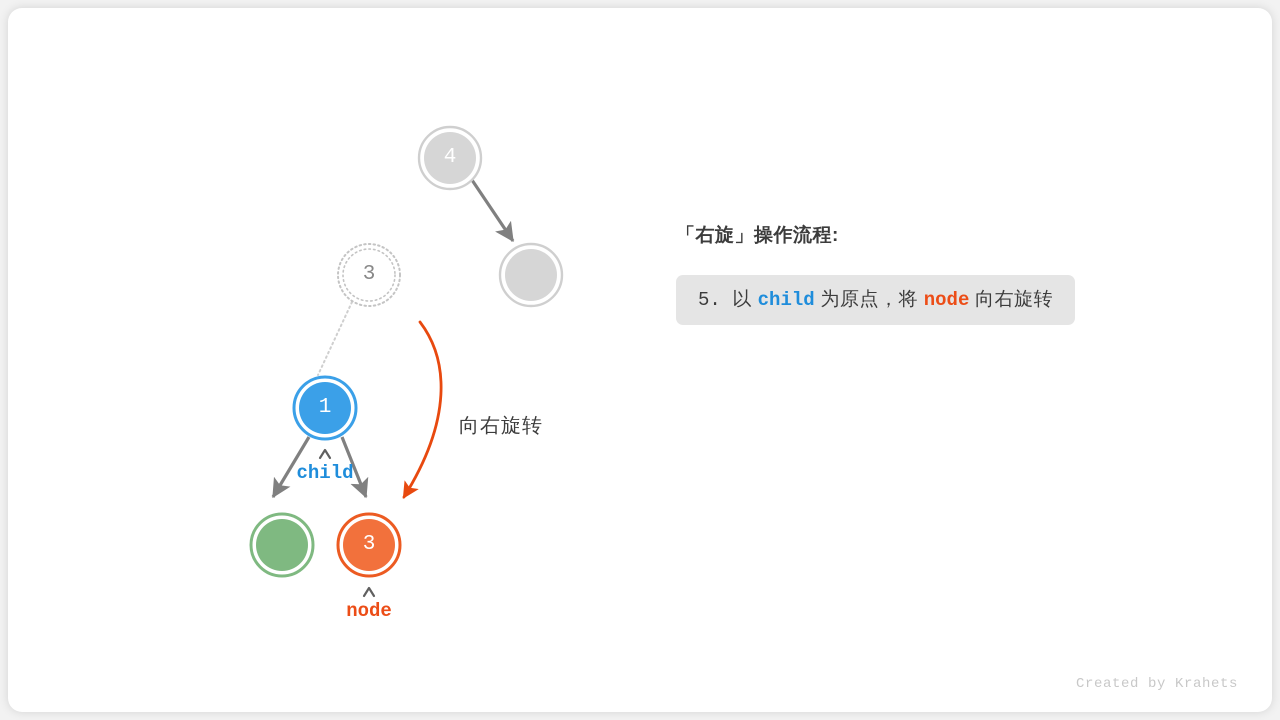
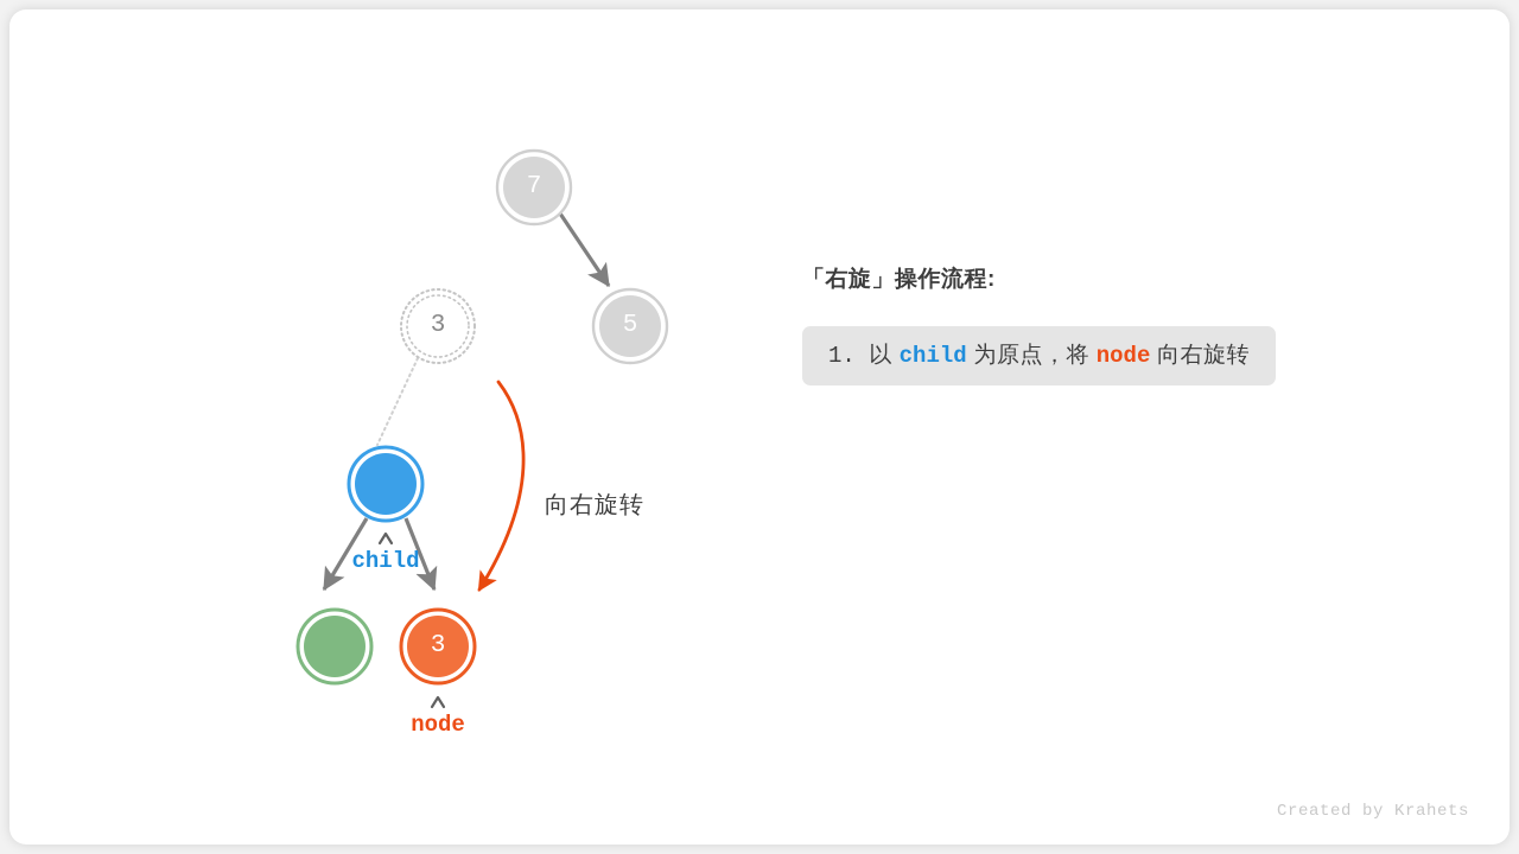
- 4
+ 7
+ 5
  3
- 1
  3
  child
  node
  向右旋转
  「右旋」操作流程:
- 5. 以 child 为原点，将 node 向右旋转
+ 1. 以 child 为原点，将 node 向右旋转
  Created by Krahets
